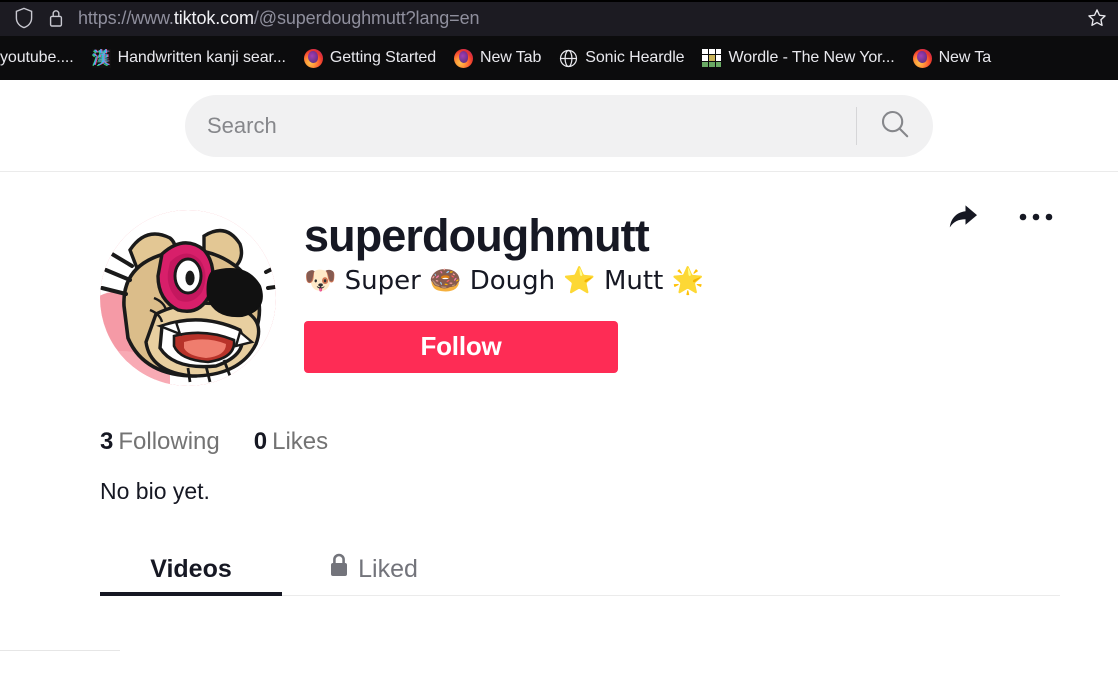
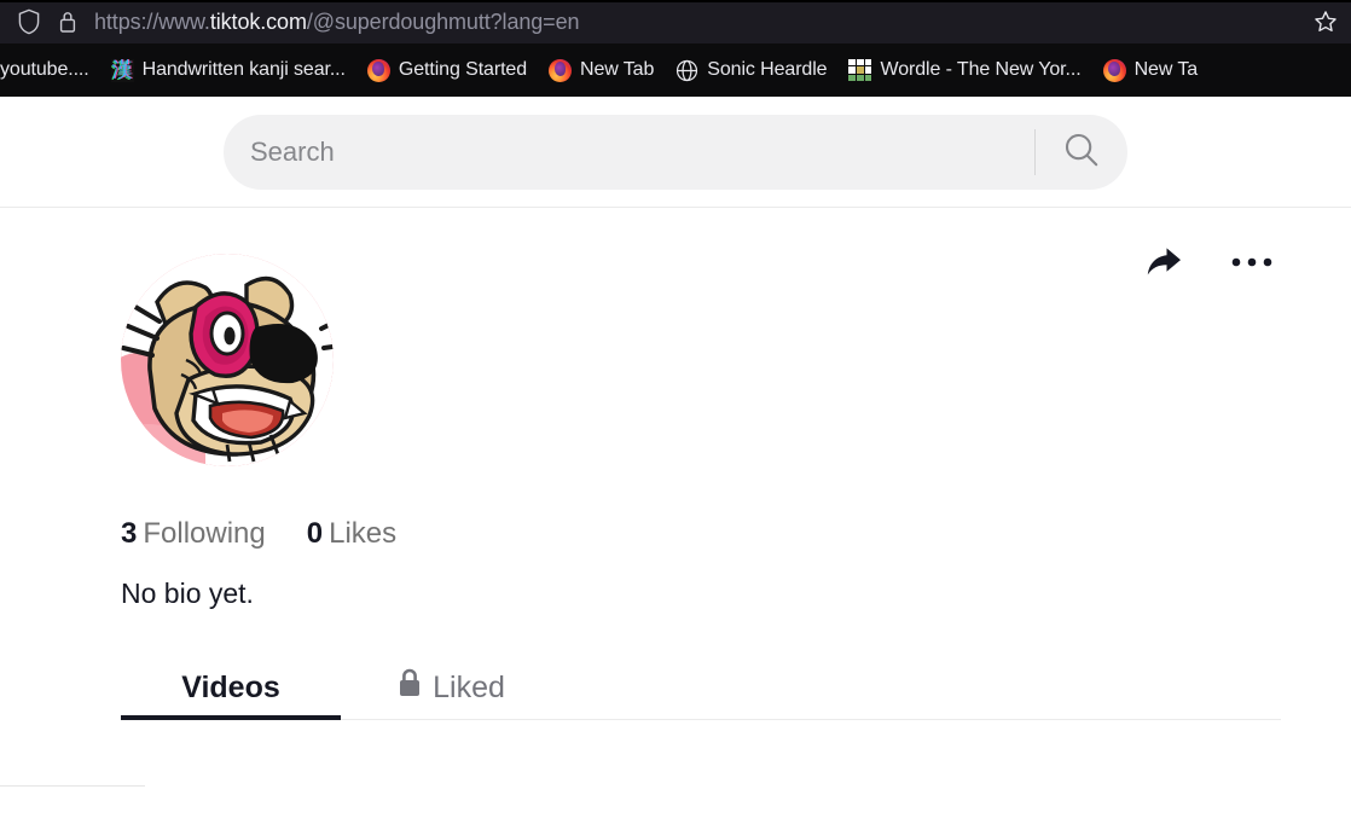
  https://www.tiktok.com/@superdoughmutt?lang=en
  youtube....
  漢
  Handwritten kanji sear...
  Getting Started
  New Tab
  Sonic Heardle
  Wordle - The New Yor...
  New Ta
  Search
- superdoughmutt
- 🐶 Super 🍩 Dough ⭐ Mutt 🌟
- Follow
  3 Following
  0 Likes
  No bio yet.
  Videos
  Liked
